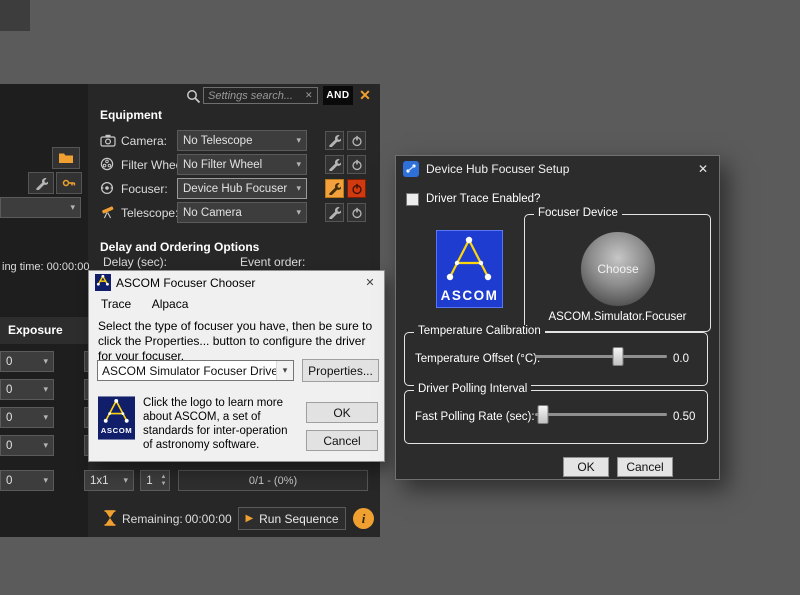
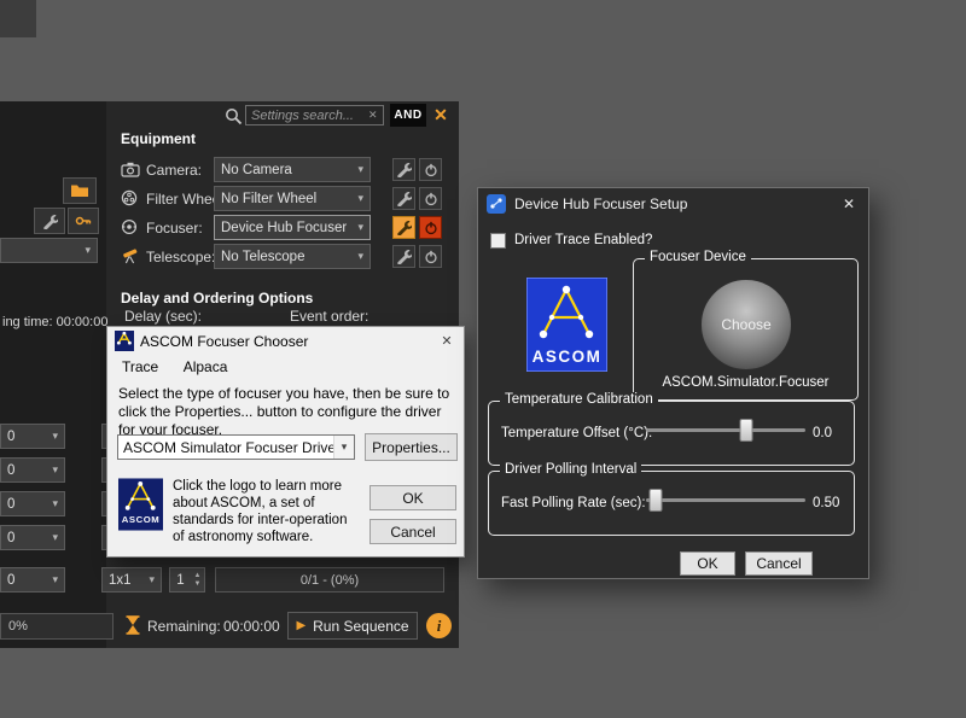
  Settings search...
  ✕
  AND
  ✕
  Equipment
  Camera:
- No Telescope
+ No Camera
  ▾
  Filter Whe
  No Filter Wheel
  ▾
  Focuser:
  Device Hub Focuser
  ▾
  Telescope
- No Camera
+ No Telescope
  ▾
  Delay and Ordering Options
  Delay (sec):
  Event order:
  ▾
  ing time: 00:00:00
- Exposure
  0
  ▾
  0
  ▾
  0
  ▾
  0
  ▾
  0
  ▾
  1x1
  ▾
  1
  0/1 - (0%)
+ 0%
  Remaining:
  00:00:00
  ▶
  Run Sequence
  i
  ASCOM Focuser Chooser
  ✕
  Trace Alpaca
  Select the type of focuser you have, then be sure to click the Properties... button to configure the driver for your focuser.
  ASCOM Simulator Focuser Drive
  ▾
  Properties...
  ASCOM
  Click the logo to learn more about ASCOM, a set of standards for inter-operation of astronomy software.
  OK
  Cancel
  Device Hub Focuser Setup
  ✕
  Driver Trace Enabled?
  Focuser Device
  Choose
  ASCOM.Simulator.Focuser
  ASCOM
  Temperature Calibration
  Temperature Offset (°C):
  0.0
  Driver Polling Interval
  Fast Polling Rate (sec):
  0.50
  OK
  Cancel
